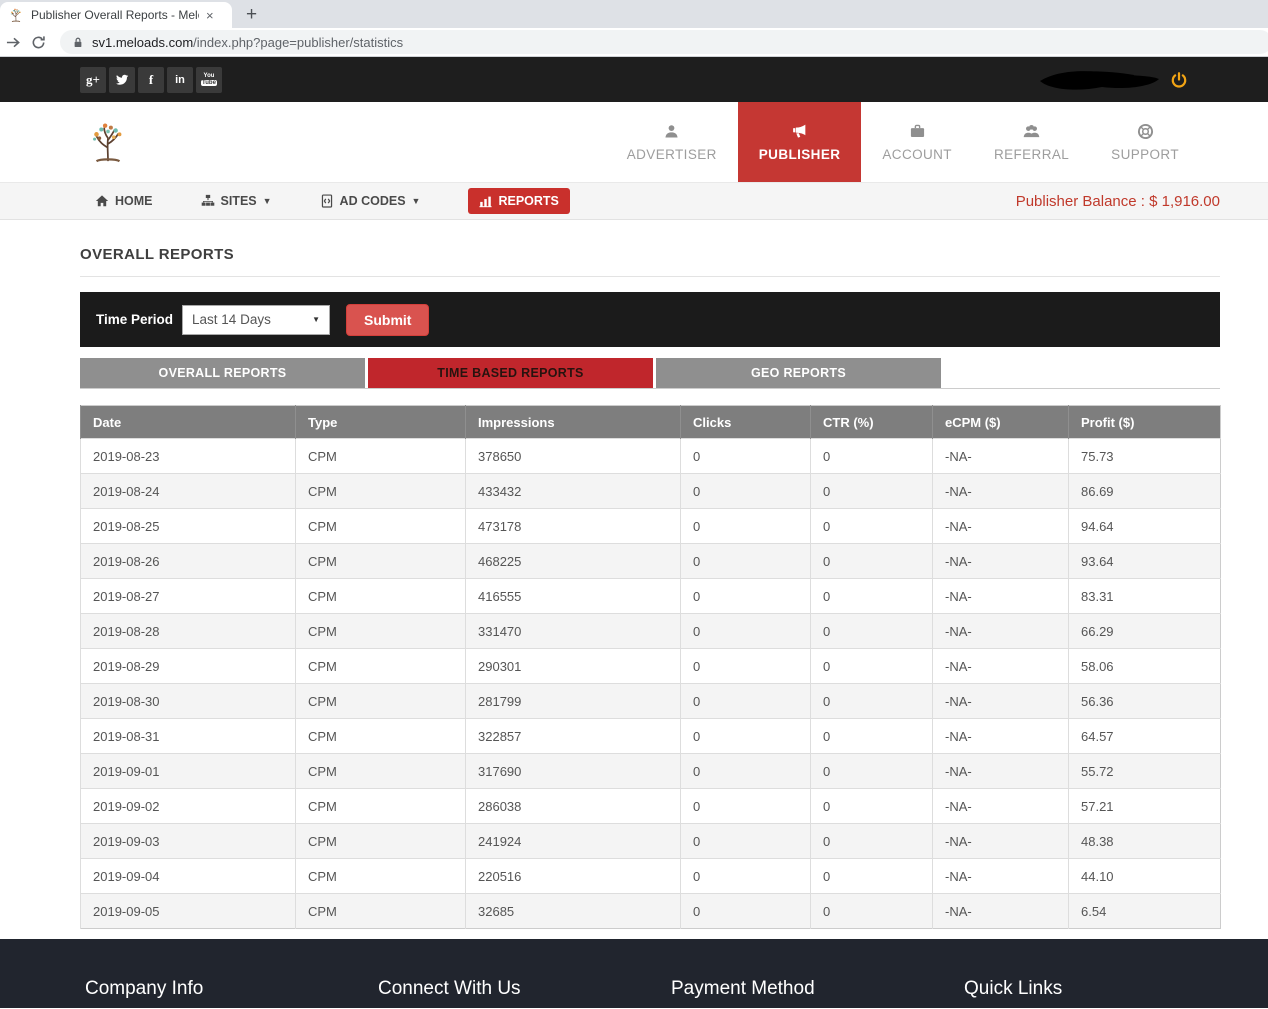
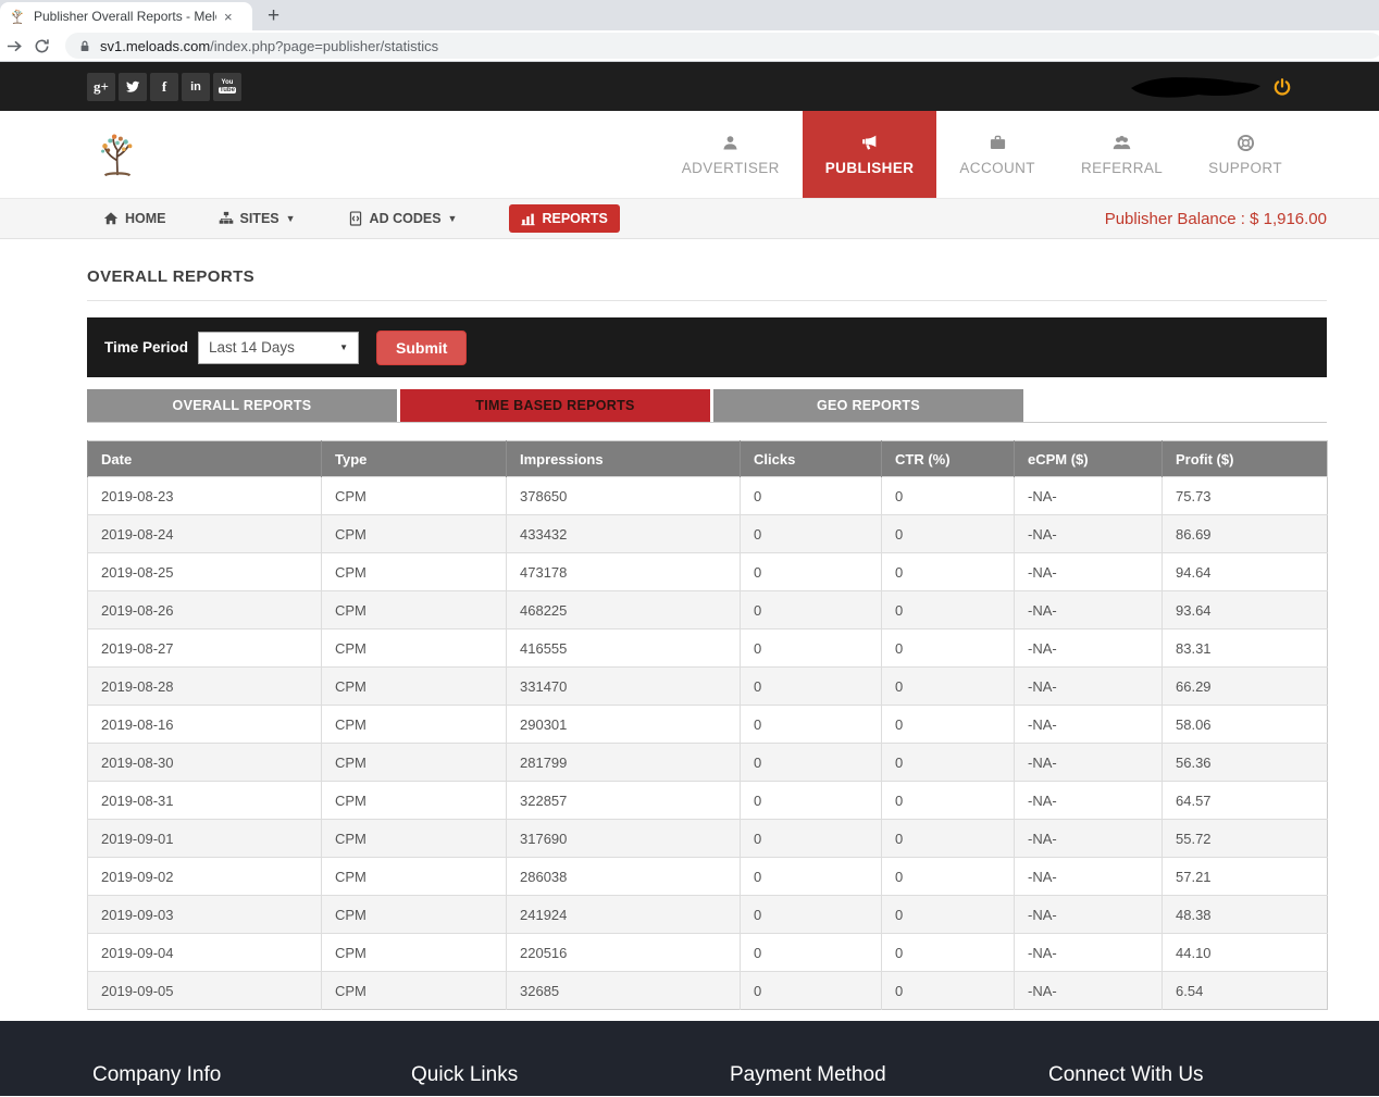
  Publisher Overall Reports - Mel
  ×
  +
  sv1.meloads.com/index.php?page=publisher/statistics
  g+
  f
  in
  ADVERTISER
  PUBLISHER
  ACCOUNT
  REFERRAL
  SUPPORT
  HOME
  SITES
  ▼
  AD CODES
  ▼
  REPORTS
  Publisher Balance : $ 1,916.00
  OVERALL REPORTS
  Time Period
  Last 14 Days
  ▼
  Submit
  OVERALL REPORTS
  TIME BASED REPORTS
  GEO REPORTS
  Date	Type	Impressions	Clicks	CTR (%)	eCPM ($)	Profit ($)
  2019-08-23	CPM	378650	0	0	-NA-	75.73
  2019-08-24	CPM	433432	0	0	-NA-	86.69
  2019-08-25	CPM	473178	0	0	-NA-	94.64
  2019-08-26	CPM	468225	0	0	-NA-	93.64
  2019-08-27	CPM	416555	0	0	-NA-	83.31
  2019-08-28	CPM	331470	0	0	-NA-	66.29
- 2019-08-29	CPM	290301	0	0	-NA-	58.06
+ 2019-08-16	CPM	290301	0	0	-NA-	58.06
  2019-08-30	CPM	281799	0	0	-NA-	56.36
  2019-08-31	CPM	322857	0	0	-NA-	64.57
  2019-09-01	CPM	317690	0	0	-NA-	55.72
  2019-09-02	CPM	286038	0	0	-NA-	57.21
  2019-09-03	CPM	241924	0	0	-NA-	48.38
  2019-09-04	CPM	220516	0	0	-NA-	44.10
  2019-09-05	CPM	32685	0	0	-NA-	6.54
  Company Info
- Connect With Us
+ Quick Links
  Payment Method
- Quick Links
+ Connect With Us
